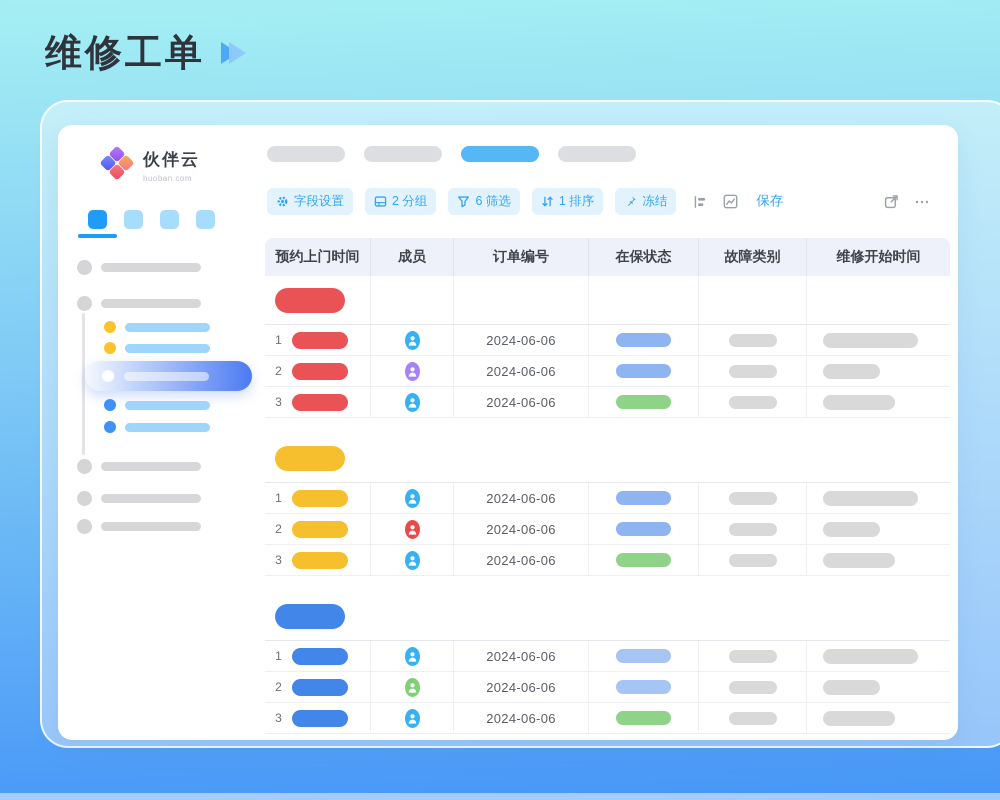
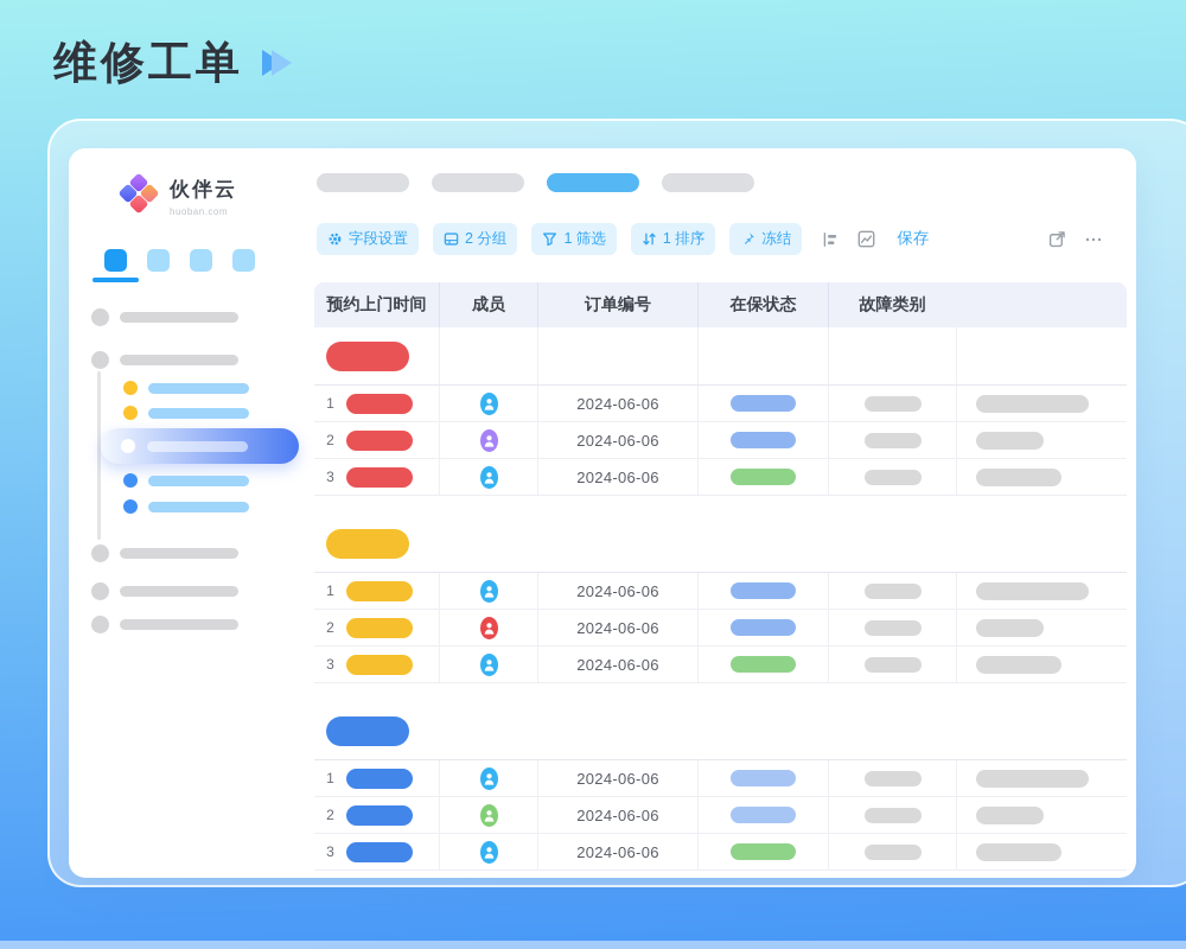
  维修工单
  伙伴云
  huoban.com
  字段设置
  2 分组
- 6 筛选
+ 1 筛选
  1 排序
  冻结
  保存
  预约上门时间
  成员
  订单编号
  在保状态
  故障类别
- 维修开始时间
  1
  2024-06-06
  2
  2024-06-06
  3
  2024-06-06
  1
  2024-06-06
  2
  2024-06-06
  3
  2024-06-06
  1
  2024-06-06
  2
  2024-06-06
  3
  2024-06-06
